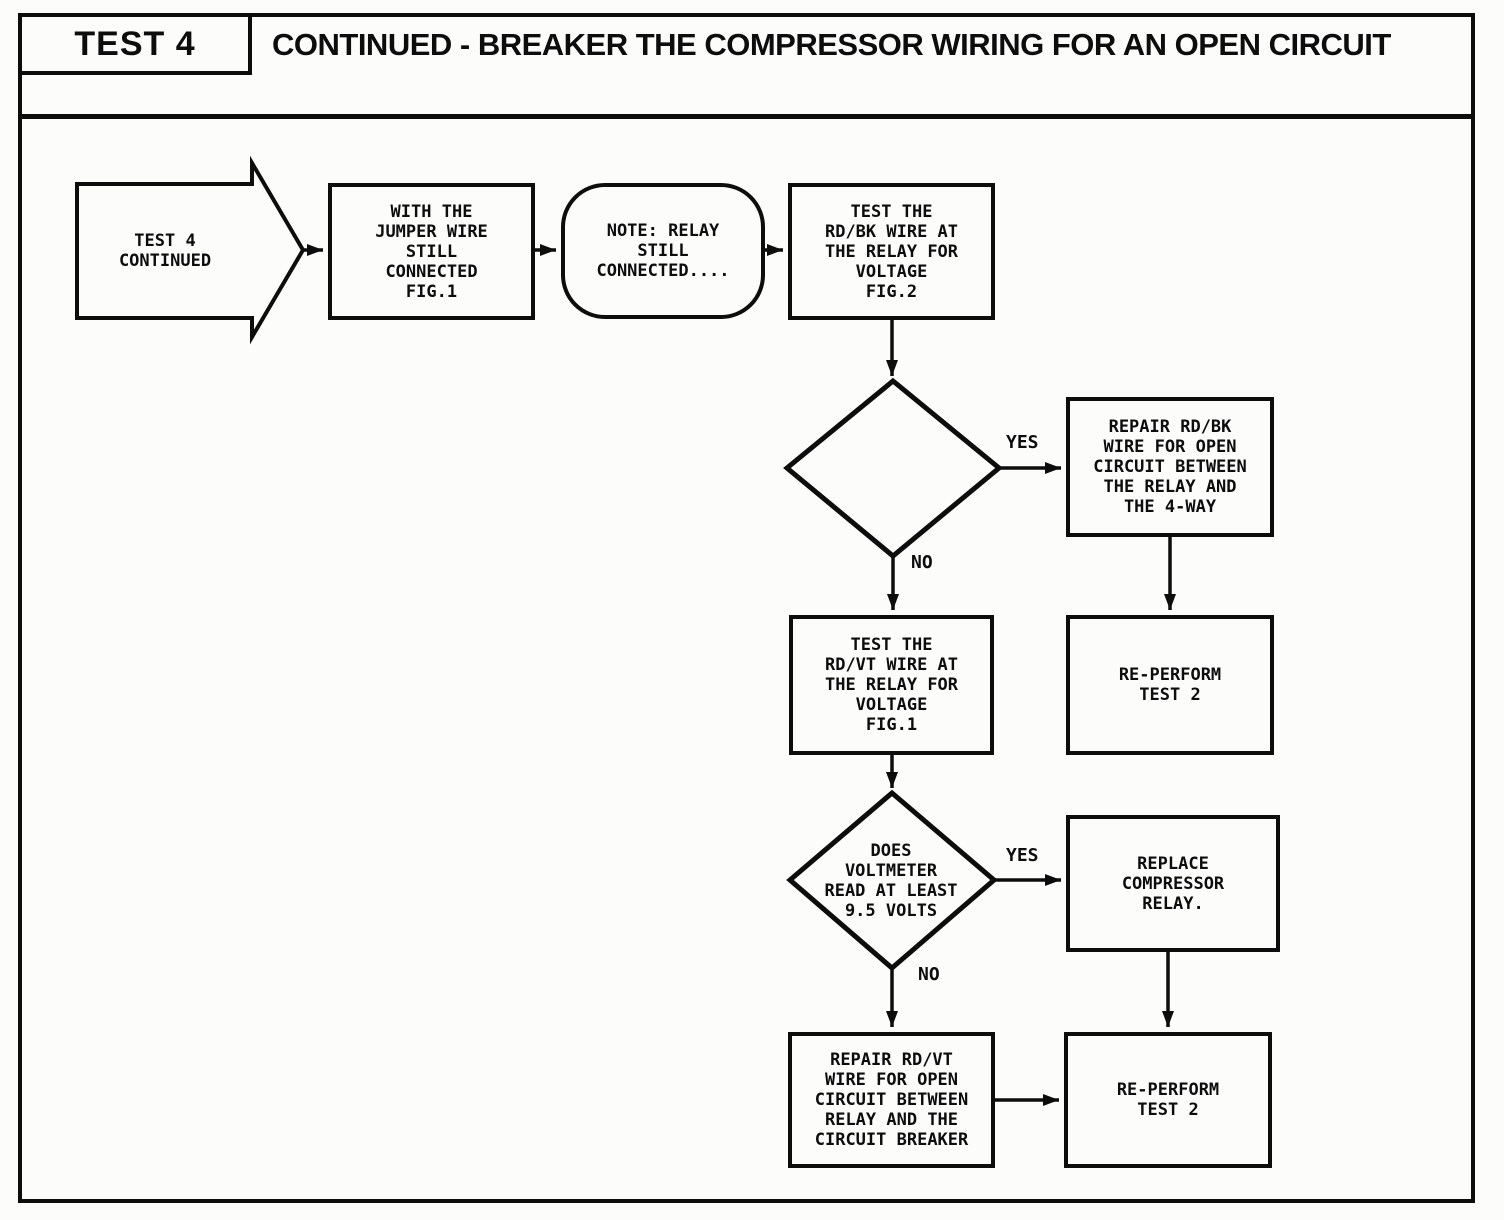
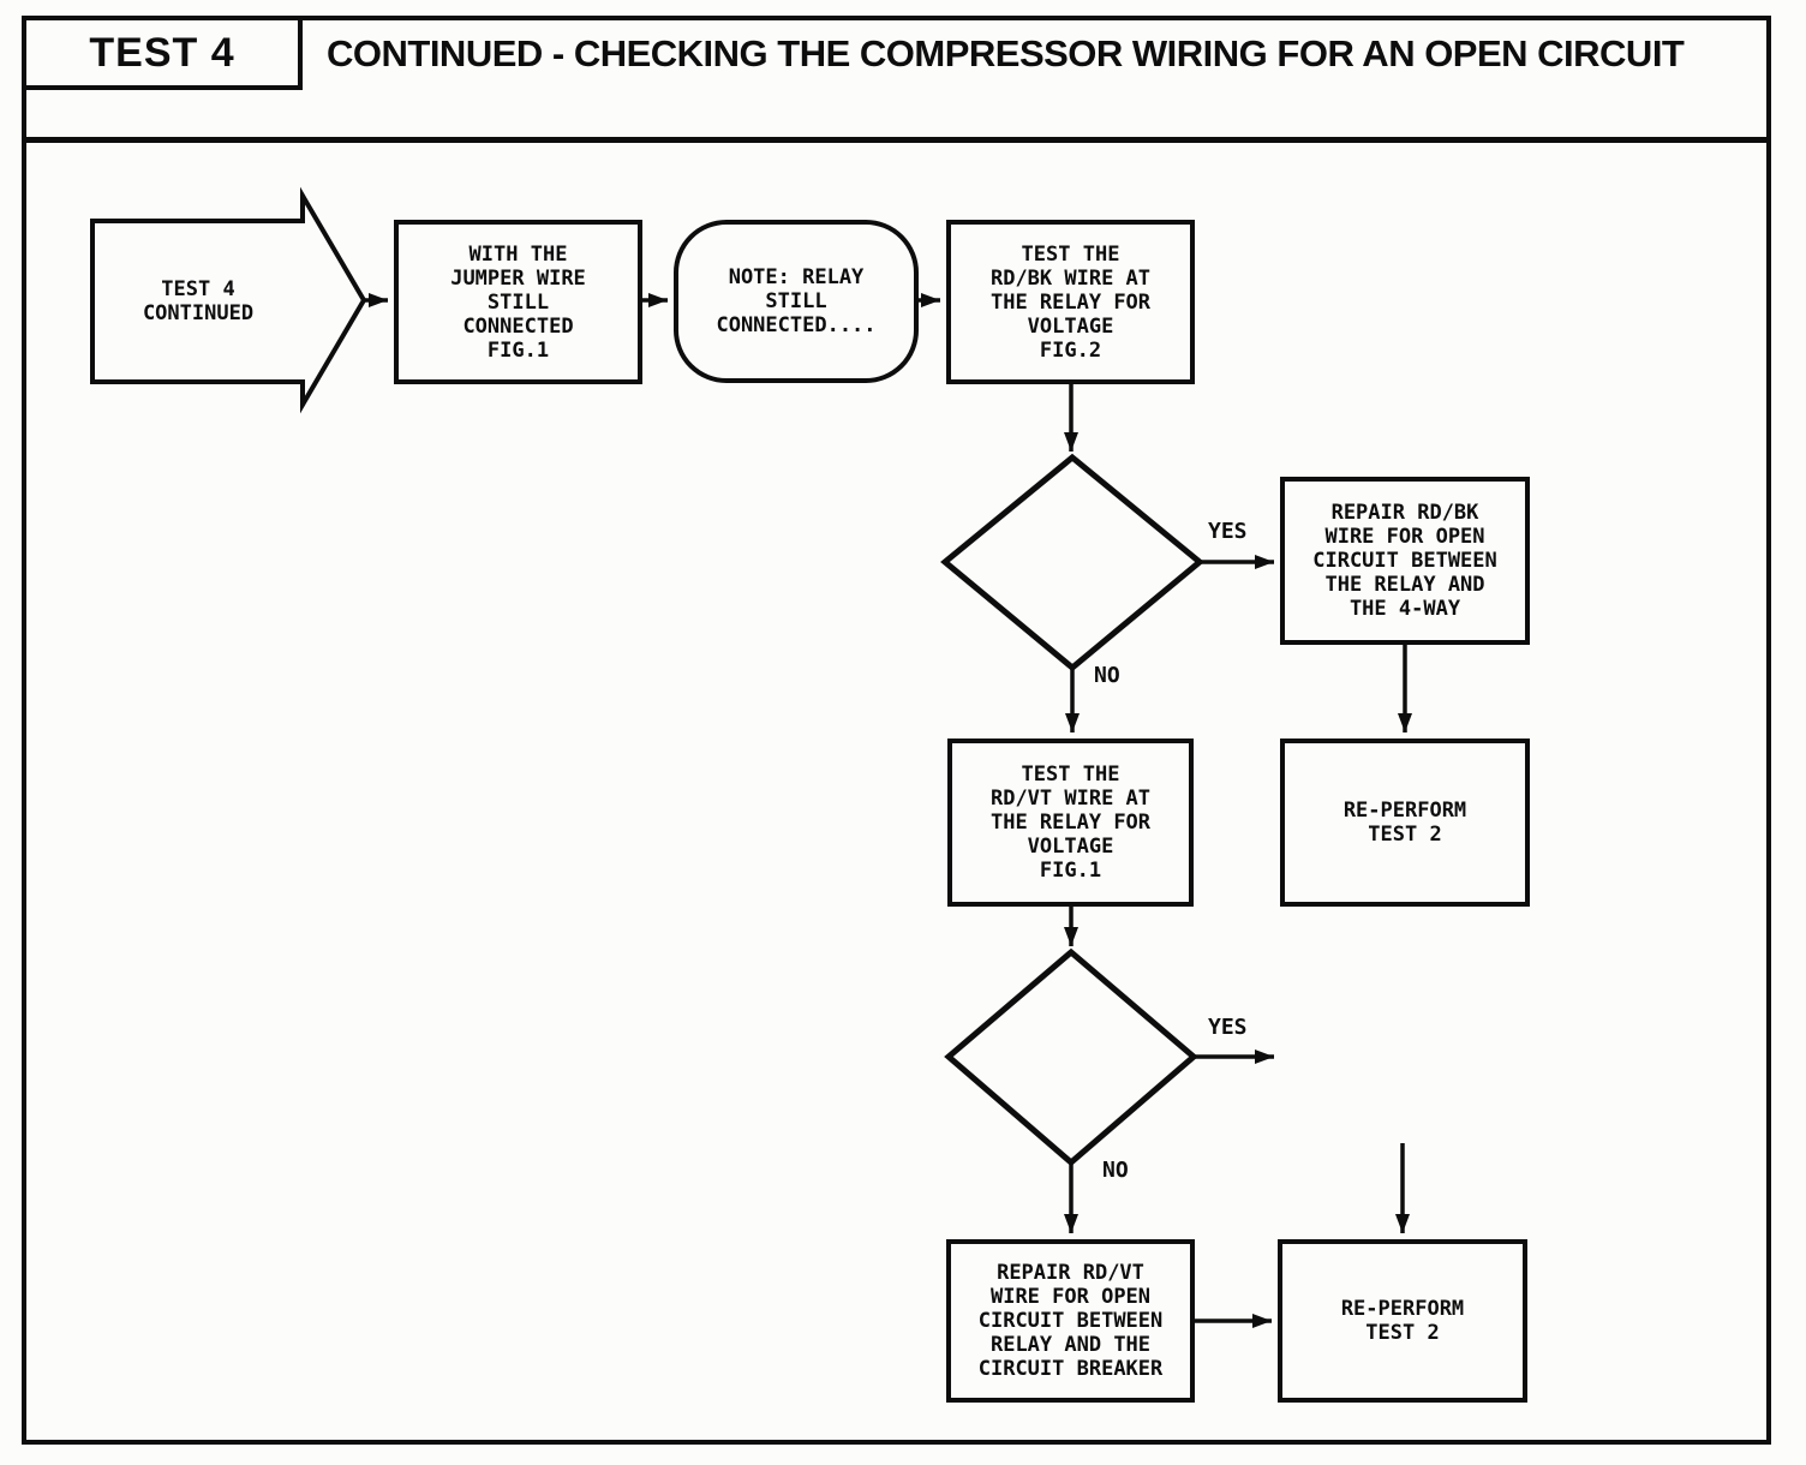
  TEST 4
- CONTINUED - BREAKER THE COMPRESSOR WIRING FOR AN OPEN CIRCUIT
+ CONTINUED - CHECKING THE COMPRESSOR WIRING FOR AN OPEN CIRCUIT
  TEST 4
  CONTINUED
  WITH THE
  JUMPER WIRE
  STILL
  CONNECTED
  FIG.1
  NOTE: RELAY
  STILL
  CONNECTED....
  TEST THE
  RD/BK WIRE AT
  THE RELAY FOR
  VOLTAGE
  FIG.2
  REPAIR RD/BK
  WIRE FOR OPEN
  CIRCUIT BETWEEN
  THE RELAY AND
  THE 4-WAY
  RE-PERFORM
  TEST 2
  TEST THE
  RD/VT WIRE AT
  THE RELAY FOR
  VOLTAGE
  FIG.1
- DOES
- VOLTMETER
- READ AT LEAST
- 9.5 VOLTS
- REPLACE
- COMPRESSOR
- RELAY.
  REPAIR RD/VT
  WIRE FOR OPEN
  CIRCUIT BETWEEN
  RELAY AND THE
  CIRCUIT BREAKER
  RE-PERFORM
  TEST 2
  YES
  NO
  YES
  NO
